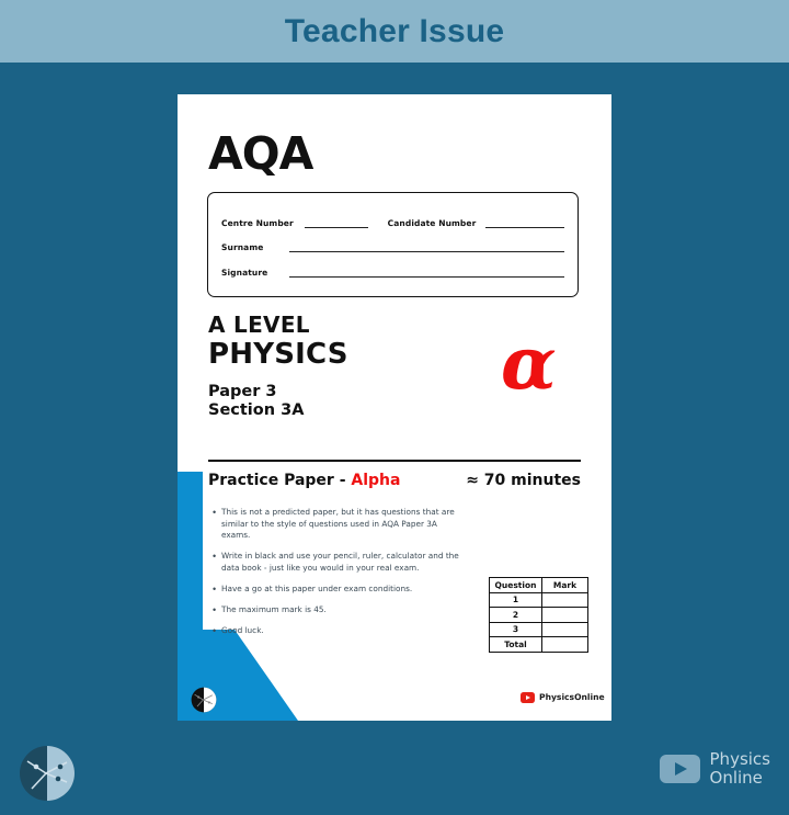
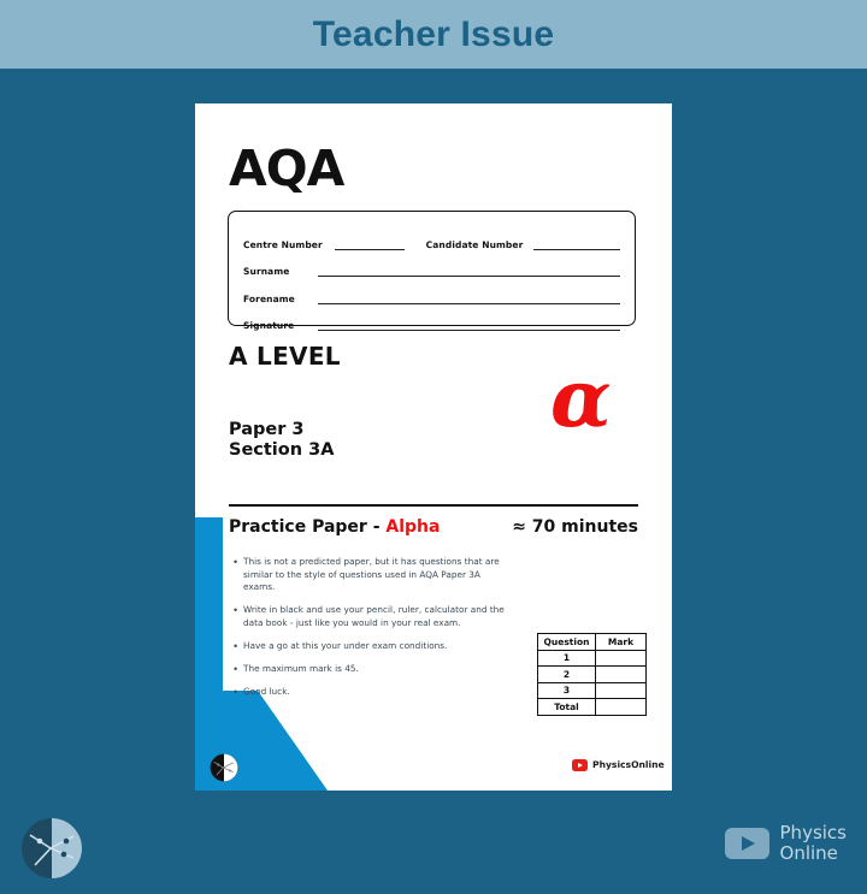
  Teacher Issue
  AQA
  Centre Number
  Candidate Number
  Surname
+ Forename
  Signature
  A LEVEL
- PHYSICS
  Paper 3
  Section 3A
  α
  Practice Paper - Alpha
  ≈ 70 minutes
  •
  This is not a predicted paper, but it has questions that are similar to the style of questions used in AQA Paper 3A exams.
  •
  Write in black and use your pencil, ruler, calculator and the data book - just like you would in your real exam.
  •
- Have a go at this paper under exam conditions.
+ Have a go at this your under exam conditions.
  •
  The maximum mark is 45.
  •
  Good luck.
  Question	Mark
  1
  2
  3
  Total
  PhysicsOnline
  Physics
  Online
